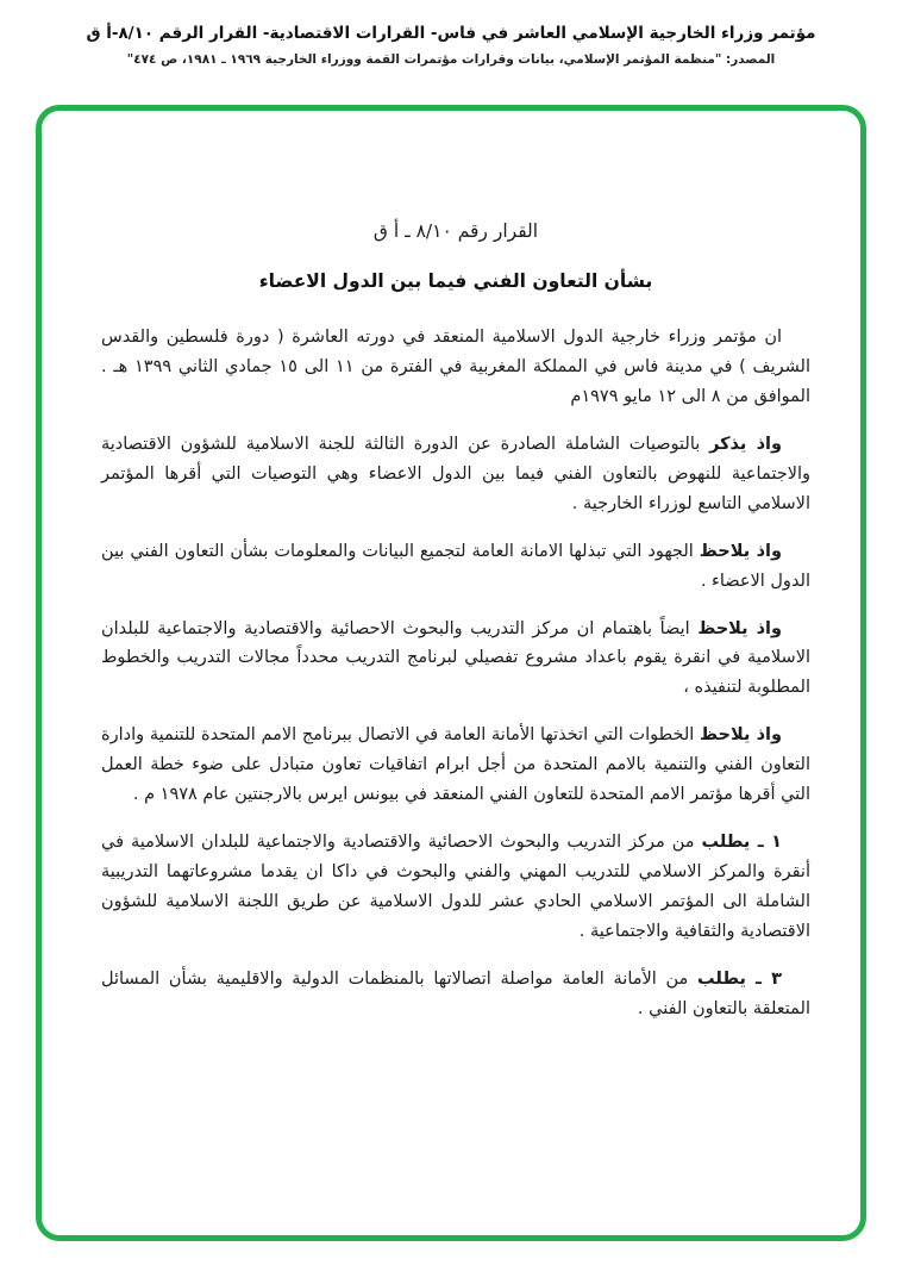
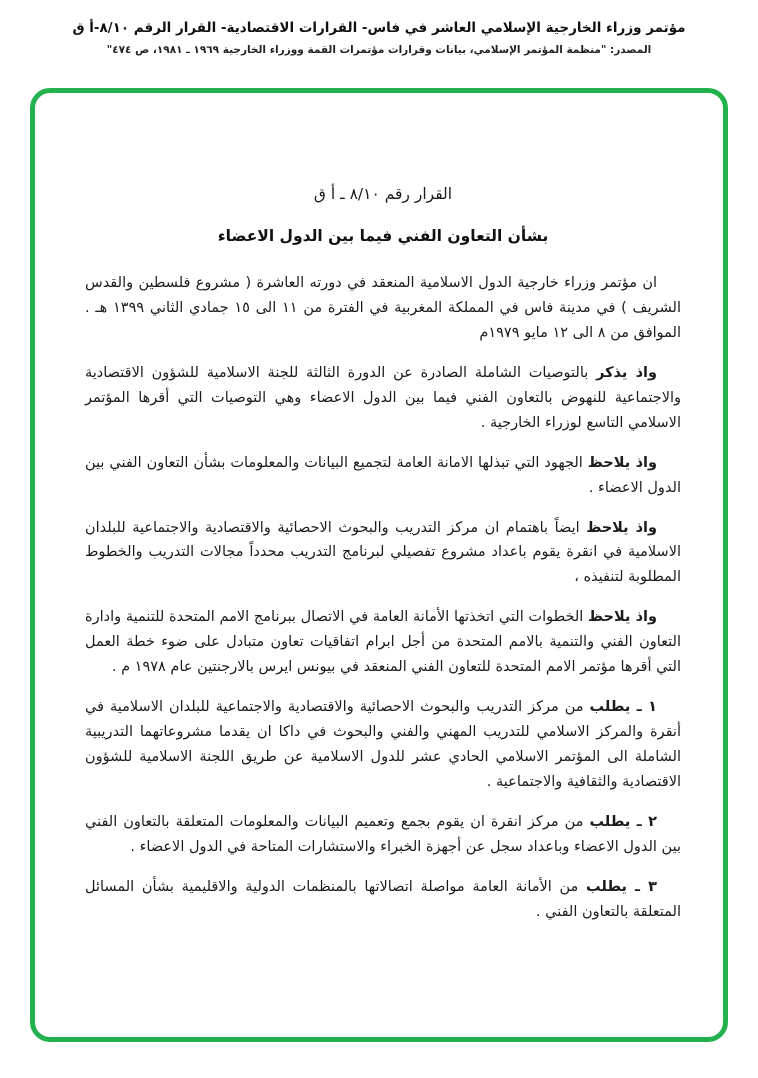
  مؤتمر وزراء الخارجية الإسلامي العاشر في فاس- القرارات الاقتصادية- القرار الرقم ٨/١٠-أ ق
  المصدر: "منظمة المؤتمر الإسلامي، بيانات وقرارات مؤتمرات القمة ووزراء الخارجية ١٩٦٩ ـ ١٩٨١، ص ٤٧٤"
  القرار رقم ٨/١٠ ـ أ ق
  بشأن التعاون الفني فيما بين الدول الاعضاء
- ان مؤتمر وزراء خارجية الدول الاسلامية المنعقد في دورته العاشرة ( دورة فلسطين والقدس الشريف ) في مدينة فاس في المملكة المغربية في الفترة من ١١ الى ١٥ جمادي الثاني ١٣٩٩ هـ . الموافق من ٨ الى ١٢ مايو ١٩٧٩م
+ ان مؤتمر وزراء خارجية الدول الاسلامية المنعقد في دورته العاشرة ( مشروع فلسطين والقدس الشريف ) في مدينة فاس في المملكة المغربية في الفترة من ١١ الى ١٥ جمادي الثاني ١٣٩٩ هـ . الموافق من ٨ الى ١٢ مايو ١٩٧٩م
  واذ يذكر بالتوصيات الشاملة الصادرة عن الدورة الثالثة للجنة الاسلامية للشؤون الاقتصادية والاجتماعية للنهوض بالتعاون الفني فيما بين الدول الاعضاء وهي التوصيات التي أقرها المؤتمر الاسلامي التاسع لوزراء الخارجية .
  واذ يلاحظ الجهود التي تبذلها الامانة العامة لتجميع البيانات والمعلومات بشأن التعاون الفني بين الدول الاعضاء .
  واذ يلاحظ ايضاً باهتمام ان مركز التدريب والبحوث الاحصائية والاقتصادية والاجتماعية للبلدان الاسلامية في انقرة يقوم باعداد مشروع تفصيلي لبرنامج التدريب محدداً مجالات التدريب والخطوط المطلوبة لتنفيذه ،
  واذ يلاحظ الخطوات التي اتخذتها الأمانة العامة في الاتصال ببرنامج الامم المتحدة للتنمية وادارة التعاون الفني والتنمية بالامم المتحدة من أجل ابرام اتفاقيات تعاون متبادل على ضوء خطة العمل التي أقرها مؤتمر الامم المتحدة للتعاون الفني المنعقد في بيونس ايرس بالارجنتين عام ١٩٧٨ م .
  ١ ـ يطلب من مركز التدريب والبحوث الاحصائية والاقتصادية والاجتماعية للبلدان الاسلامية في أنقرة والمركز الاسلامي للتدريب المهني والفني والبحوث في داكا ان يقدما مشروعاتهما التدريبية الشاملة الى المؤتمر الاسلامي الحادي عشر للدول الاسلامية عن طريق اللجنة الاسلامية للشؤون الاقتصادية والثقافية والاجتماعية .
+ ٢ ـ يطلب من مركز انقرة ان يقوم بجمع وتعميم البيانات والمعلومات المتعلقة بالتعاون الفني بين الدول الاعضاء وباعداد سجل عن أجهزة الخبراء والاستشارات المتاحة في الدول الاعضاء .
  ٣ ـ يطلب من الأمانة العامة مواصلة اتصالاتها بالمنظمات الدولية والاقليمية بشأن المسائل المتعلقة بالتعاون الفني .
